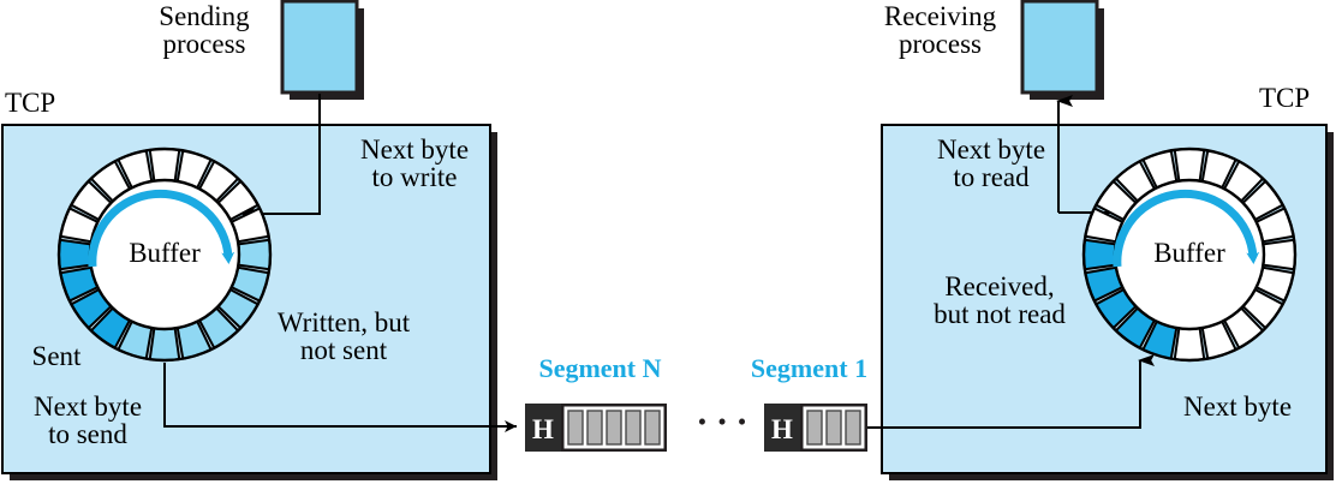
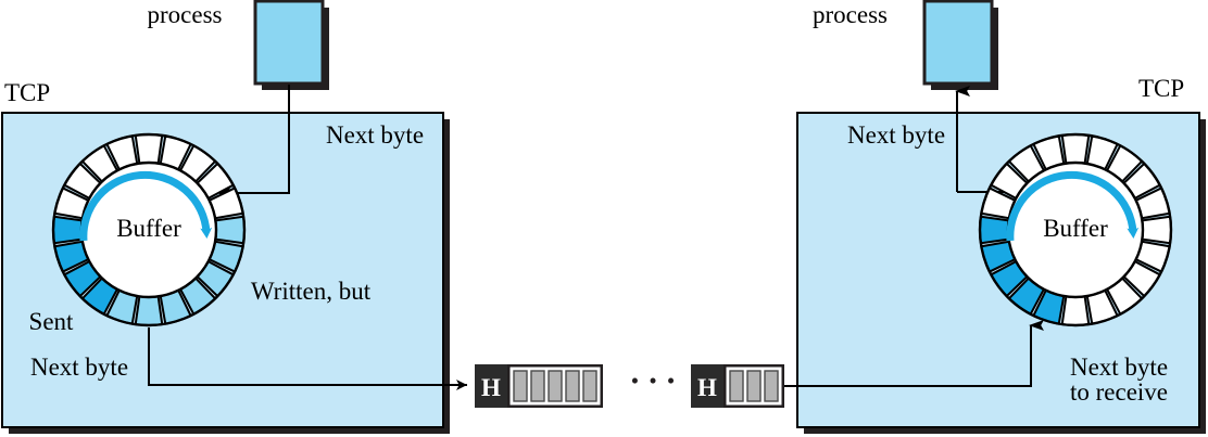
  H
  H
  TCP
- Sending
  process
  Buffer
  Next byte
- to write
  Written, but
- not sent
  Sent
  Next byte
- to send
- Segment N
- Segment 1
  • • •
  TCP
- Receiving
  process
  Buffer
  Next byte
- to read
- Received,
- but not read
  Next byte
+ to receive
